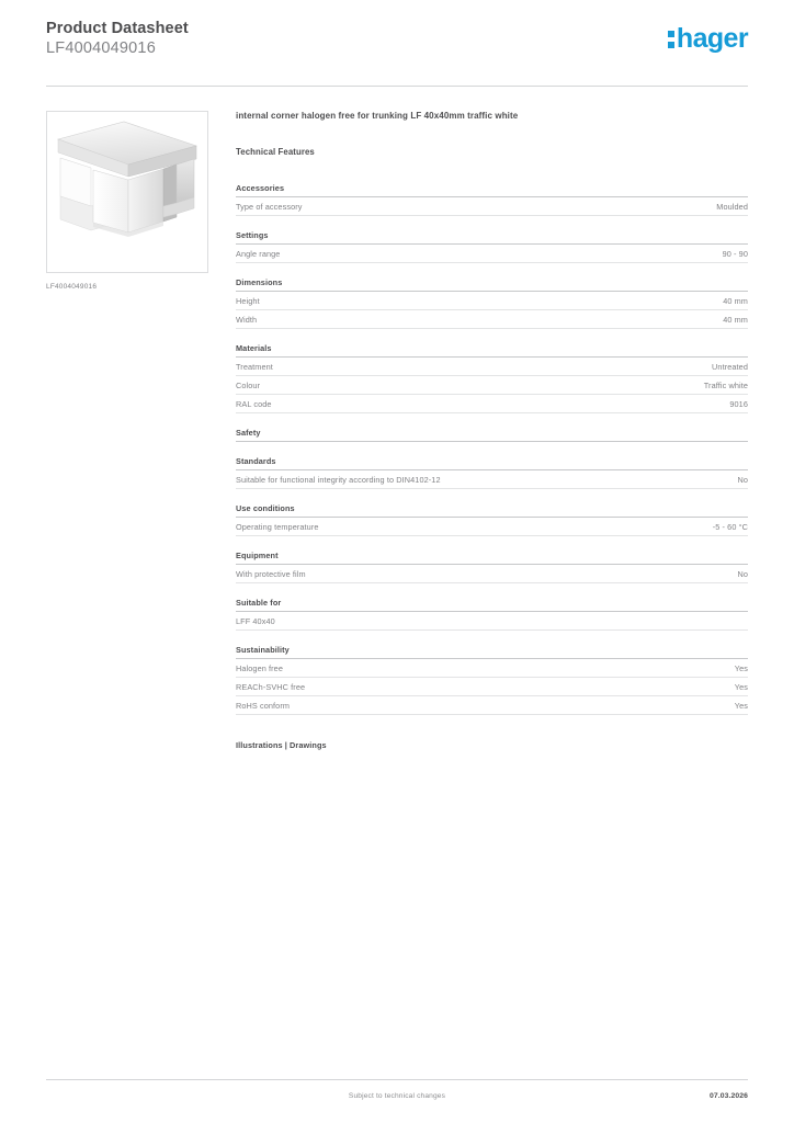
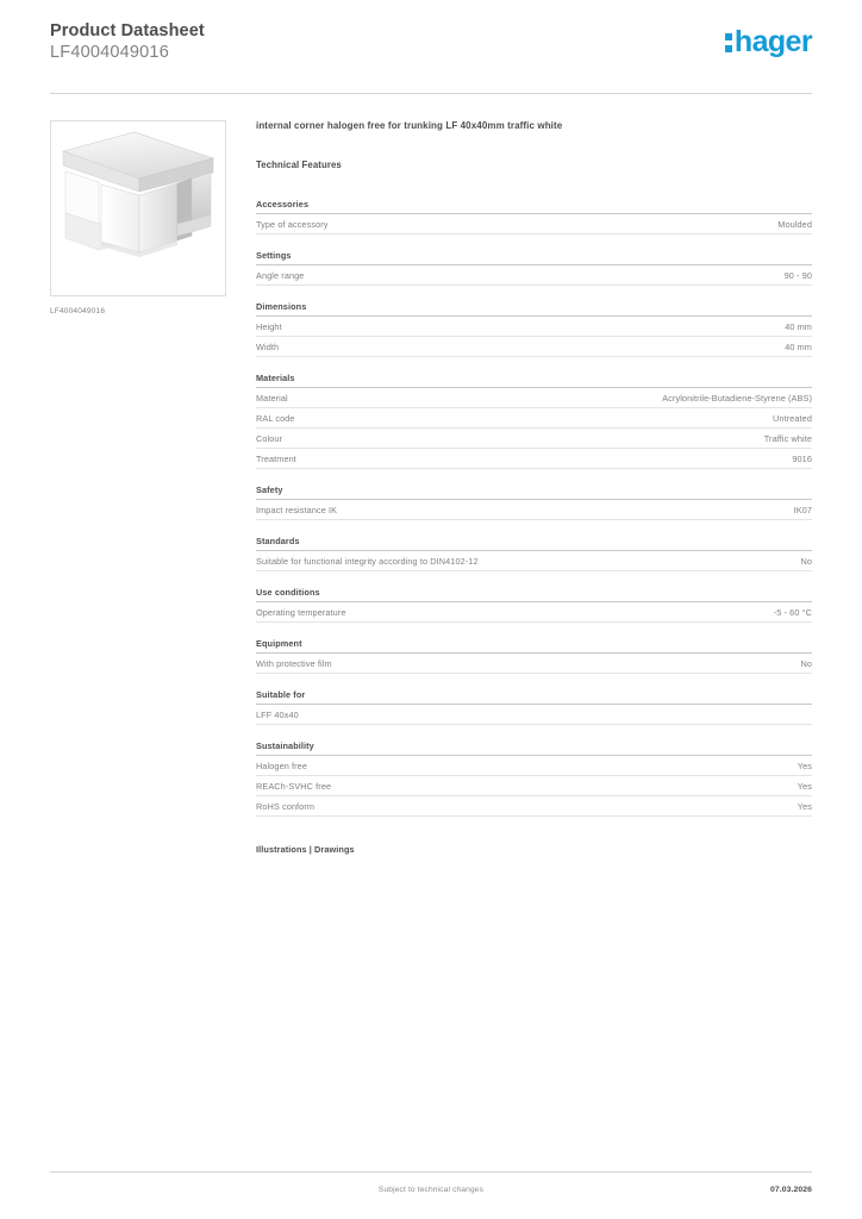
  Product Datasheet
  LF4004049016
  hager
  internal corner halogen free for trunking LF 40x40mm traffic white
  Technical Features
  Accessories
  Type of accessory
  Moulded
  Settings
  Angle range
  90 - 90
  Dimensions
  Height
  40 mm
  Width
  40 mm
  Materials
+ Material
+ Acrylonitrile-Butadiene-Styrene (ABS)
- Treatment
+ RAL code
  Untreated
  Colour
  Traffic white
- RAL code
+ Treatment
  9016
  Safety
+ Impact resistance IK
+ IK07
  Standards
  Suitable for functional integrity according to DIN4102-12
  No
  Use conditions
  Operating temperature
  -5 - 60 °C
  Equipment
  With protective film
  No
  Suitable for
  LFF 40x40
  Sustainability
  Halogen free
  Yes
  REACh-SVHC free
  Yes
  RoHS conform
  Yes
  Illustrations | Drawings
